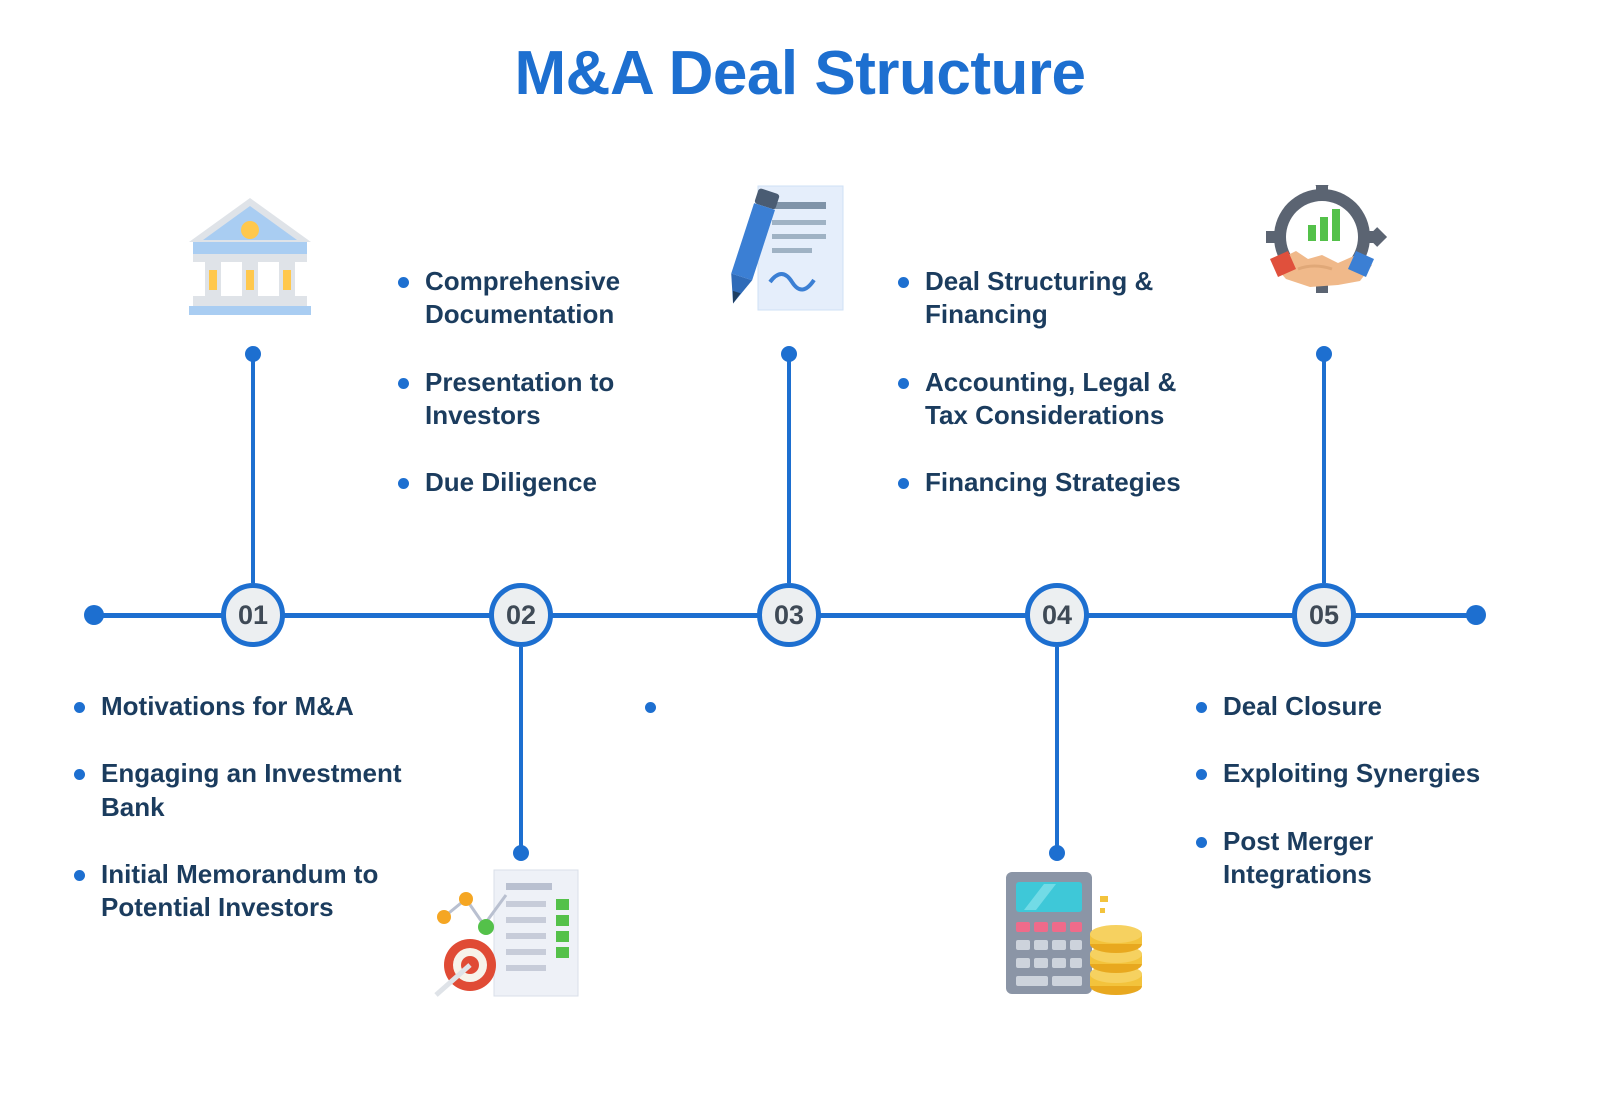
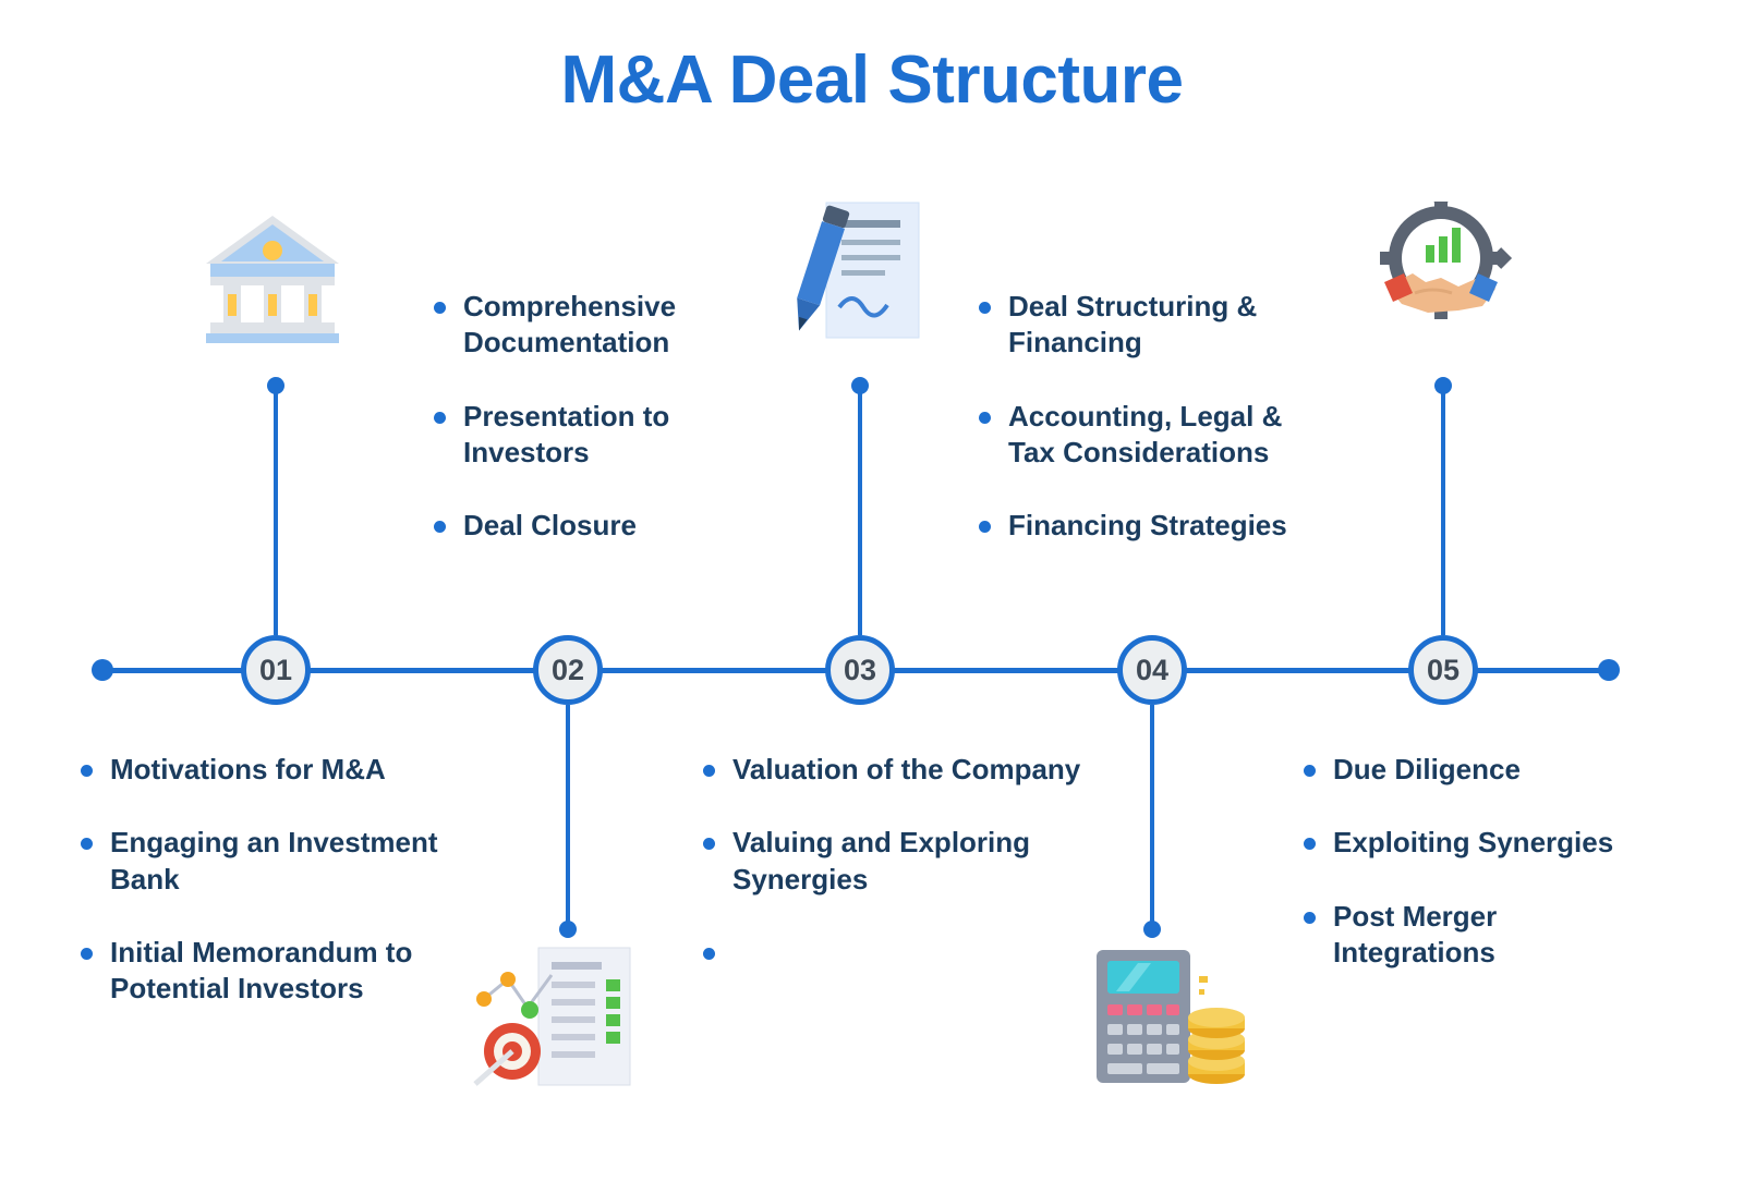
  M&A Deal Structure
  01
  02
  03
  04
  05
  Motivations for M&A
  Engaging an Investment Bank
  Initial Memorandum to Potential Investors
  Comprehensive Documentation
  Presentation to Investors
- Due Diligence
+ Deal Closure
+ Valuation of the Company
+ Valuing and Exploring Synergies
  Deal Structuring & Financing
  Accounting, Legal & Tax Considerations
  Financing Strategies
- Deal Closure
+ Due Diligence
  Exploiting Synergies
  Post Merger Integrations
